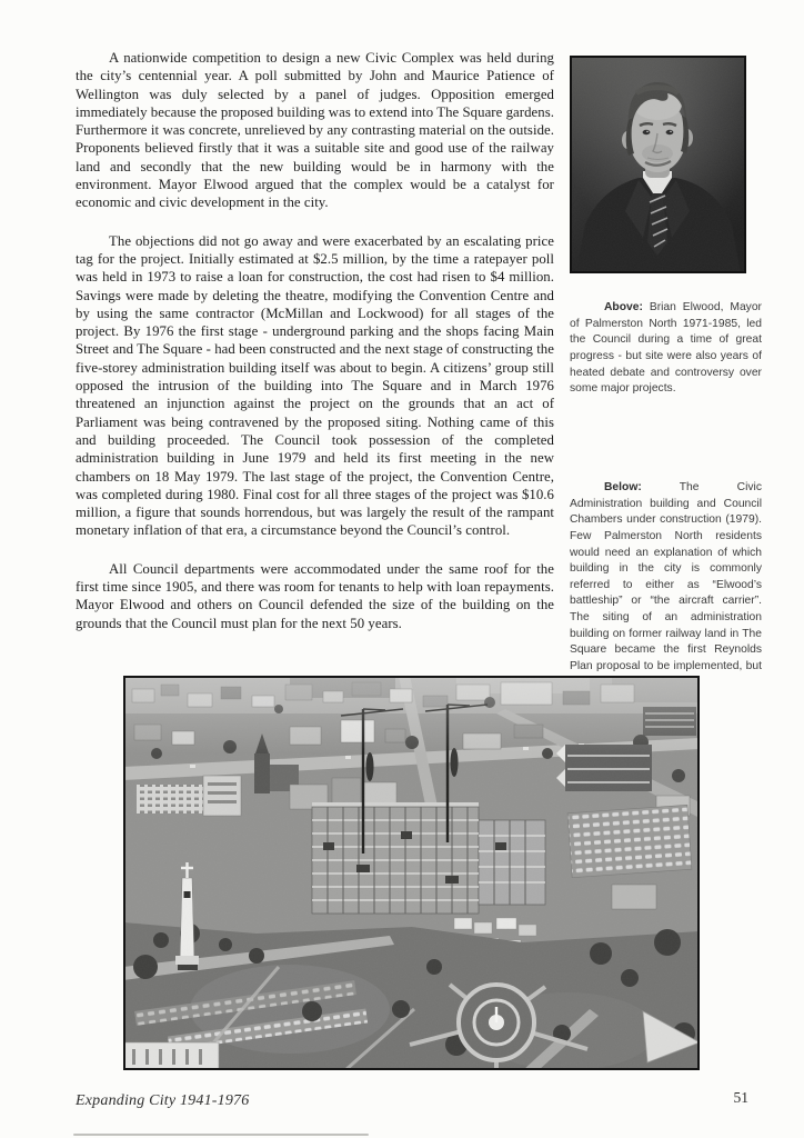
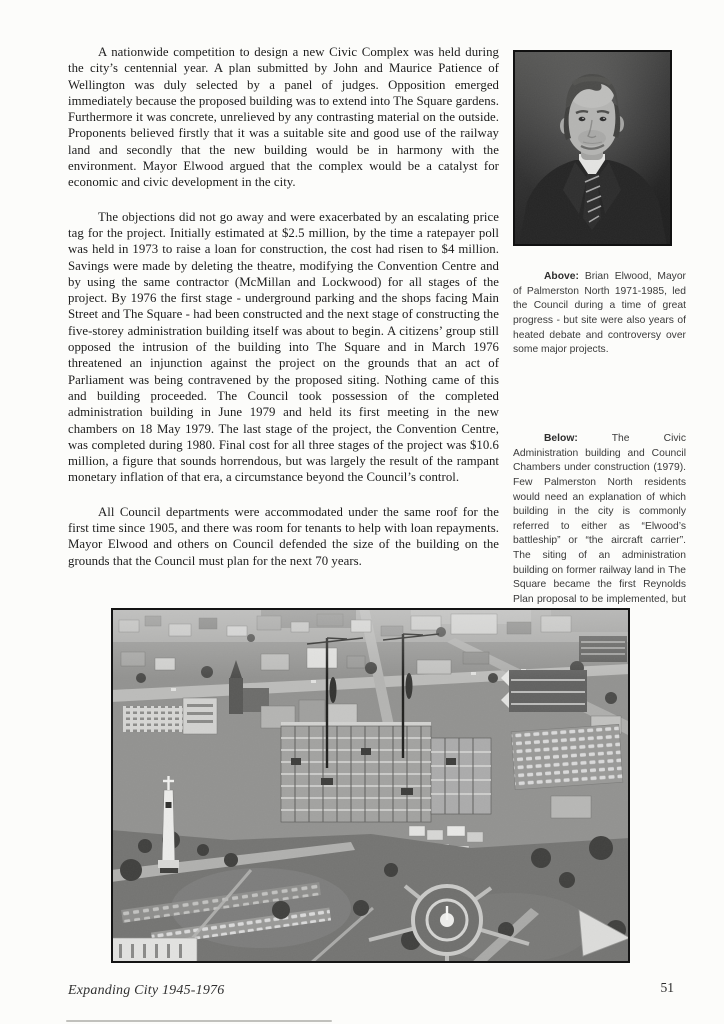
- A nationwide competition to design a new Civic Complex was held during the city’s centennial year. A poll submitted by John and Maurice Patience of Wellington was duly selected by a panel of judges. Opposition emerged immediately because the proposed building was to extend into The Square gardens. Furthermore it was concrete, unrelieved by any contrasting material on the outside. Proponents believed firstly that it was a suitable site and good use of the railway land and secondly that the new building would be in harmony with the environment. Mayor Elwood argued that the complex would be a catalyst for economic and civic development in the city.
+ A nationwide competition to design a new Civic Complex was held during the city’s centennial year. A plan submitted by John and Maurice Patience of Wellington was duly selected by a panel of judges. Opposition emerged immediately because the proposed building was to extend into The Square gardens. Furthermore it was concrete, unrelieved by any contrasting material on the outside. Proponents believed firstly that it was a suitable site and good use of the railway land and secondly that the new building would be in harmony with the environment. Mayor Elwood argued that the complex would be a catalyst for economic and civic development in the city.
  The objections did not go away and were exacerbated by an escalating price tag for the project. Initially estimated at $2.5 million, by the time a ratepayer poll was held in 1973 to raise a loan for construction, the cost had risen to $4 million. Savings were made by deleting the theatre, modifying the Convention Centre and by using the same contractor (McMillan and Lockwood) for all stages of the project. By 1976 the first stage - underground parking and the shops facing Main Street and The Square - had been constructed and the next stage of constructing the five-storey administration building itself was about to begin. A citizens’ group still opposed the intrusion of the building into The Square and in March 1976 threatened an injunction against the project on the grounds that an act of Parliament was being contravened by the proposed siting. Nothing came of this and building proceeded. The Council took possession of the completed administration building in June 1979 and held its first meeting in the new chambers on 18 May 1979. The last stage of the project, the Convention Centre, was completed during 1980. Final cost for all three stages of the project was $10.6 million, a figure that sounds horrendous, but was largely the result of the rampant monetary inflation of that era, a circumstance beyond the Council’s control.
- All Council departments were accommodated under the same roof for the first time since 1905, and there was room for tenants to help with loan repayments. Mayor Elwood and others on Council defended the size of the building on the grounds that the Council must plan for the next 50 years.
+ All Council departments were accommodated under the same roof for the first time since 1905, and there was room for tenants to help with loan repayments. Mayor Elwood and others on Council defended the size of the building on the grounds that the Council must plan for the next 70 years.
  Above: Brian Elwood, Mayor of Palmerston North 1971-1985, led the Council during a time of great progress - but site were also years of heated debate and controversy over some major projects.
  Below: The Civic Administration building and Council Chambers under construction (1979). Few Palmerston North residents would need an explanation of which building in the city is commonly referred to either as “Elwood’s battleship” or “the aircraft carrier”. The siting of an administration building on former railway land in The Square became the first Reynolds Plan proposal to be implemented, but
- Expanding City 1941-1976
+ Expanding City 1945-1976
  51
